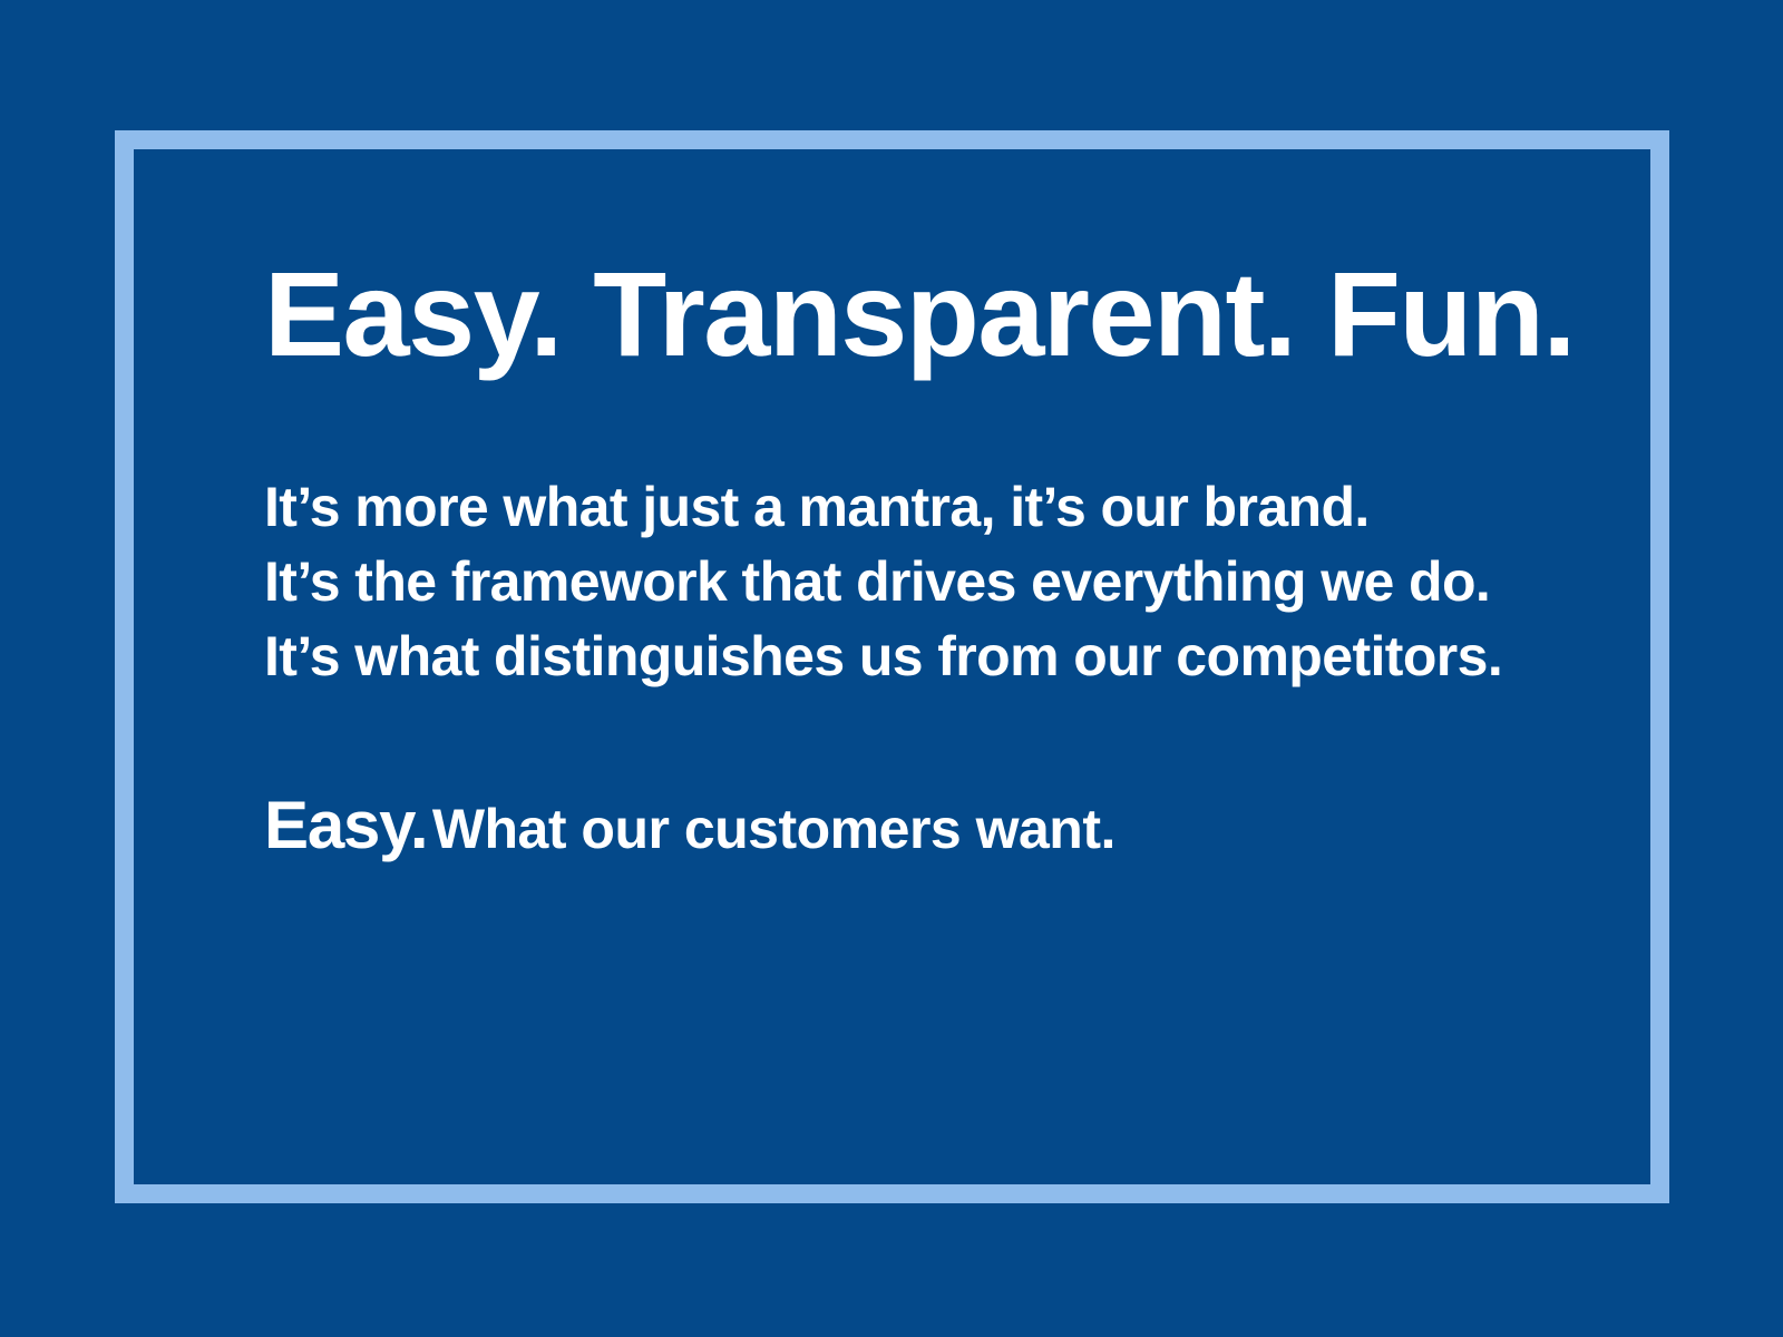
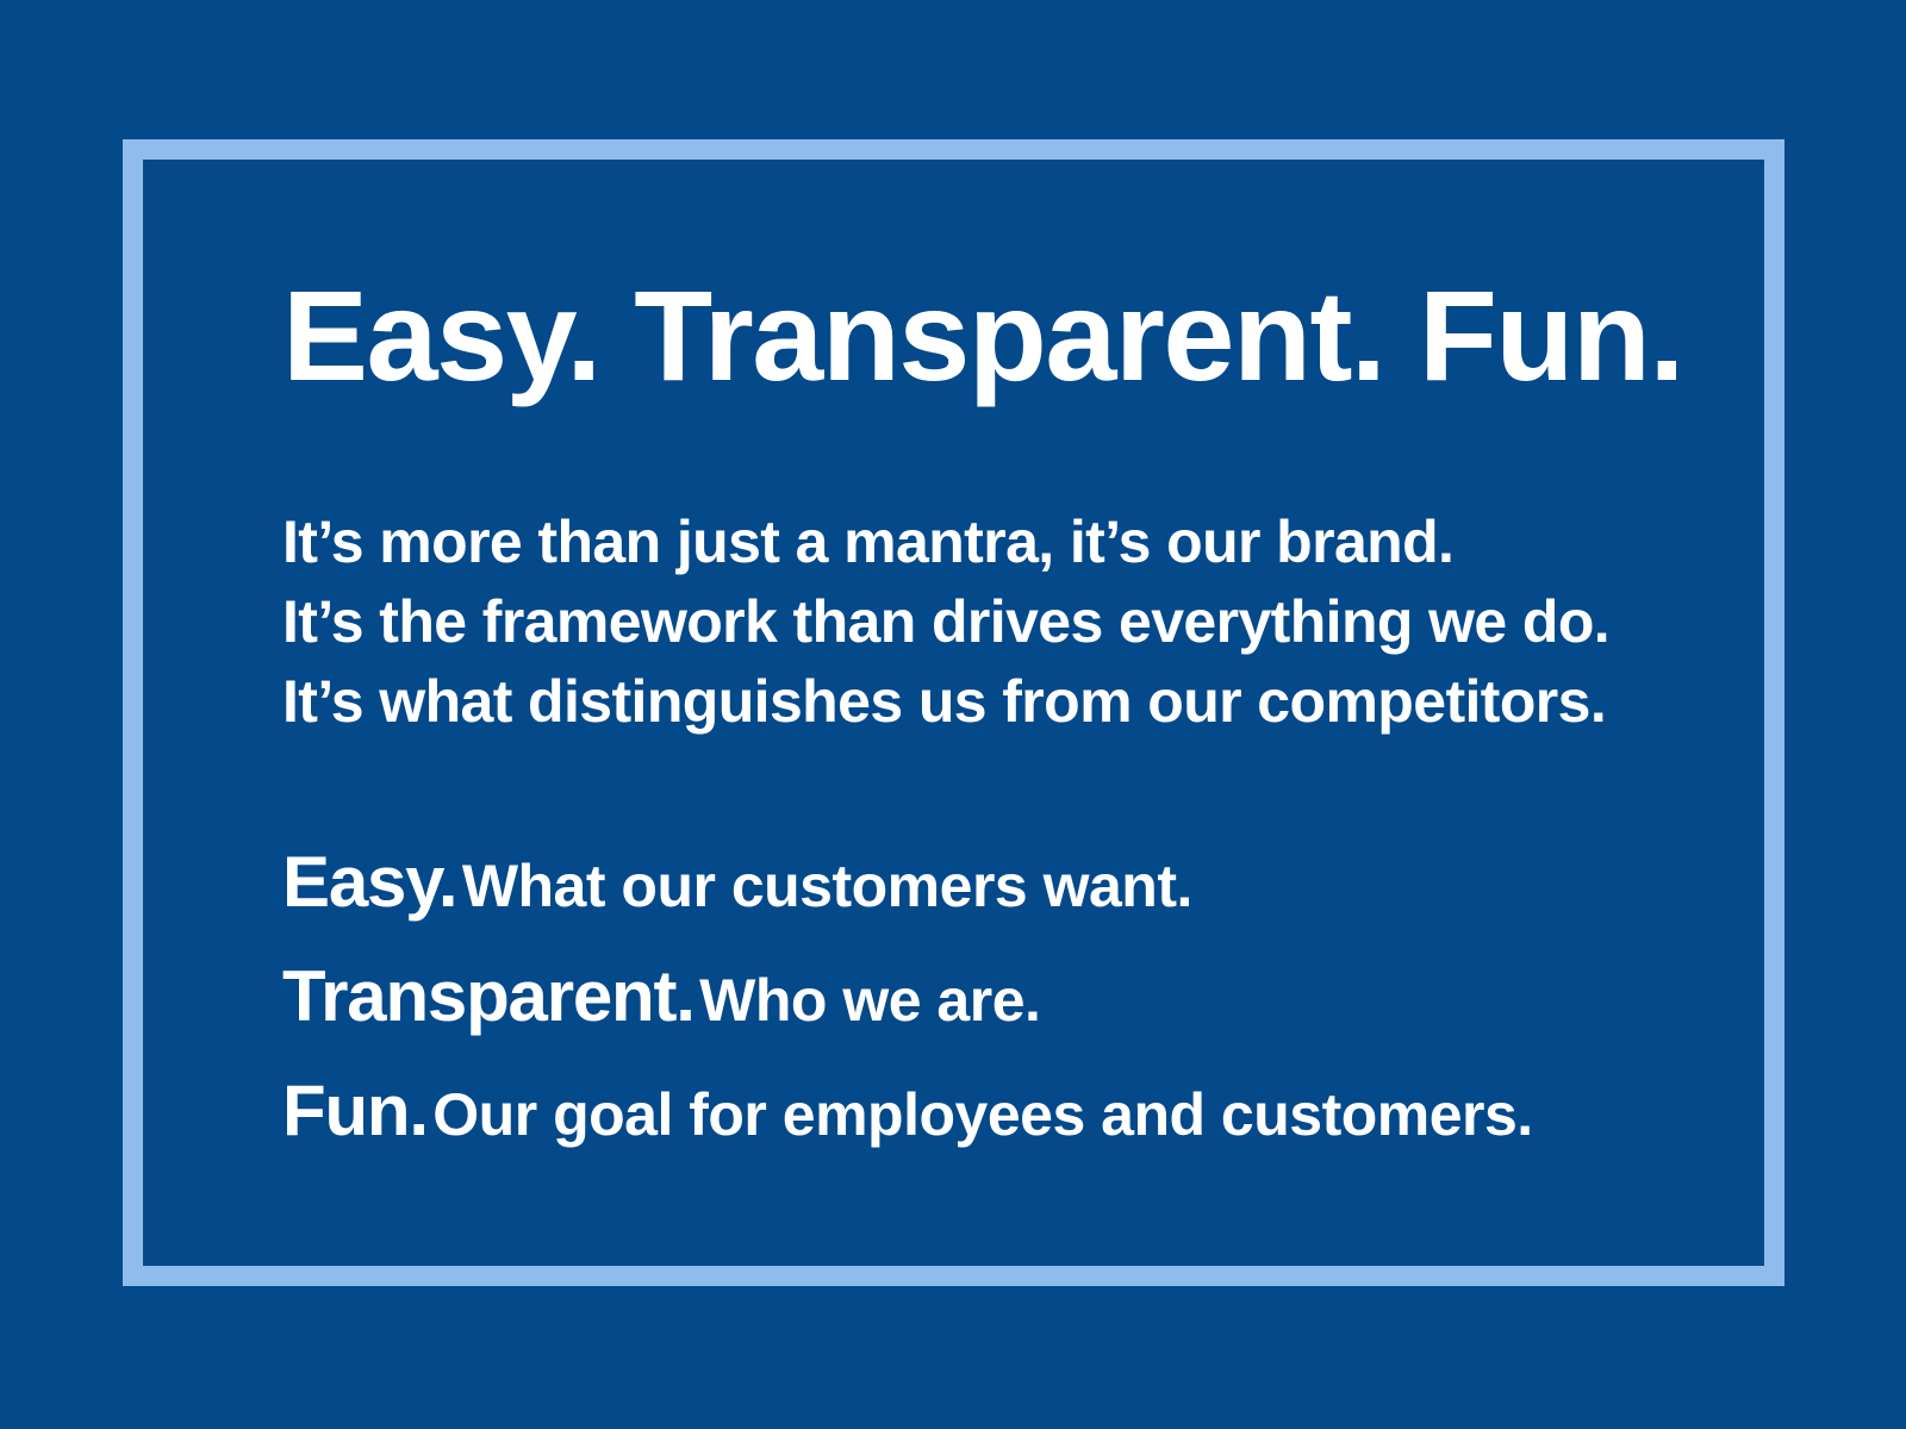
  Easy. Transparent. Fun.
- It’s more what just a mantra, it’s our brand.
+ It’s more than just a mantra, it’s our brand.
- It’s the framework that drives everything we do.
+ It’s the framework than drives everything we do.
  It’s what distinguishes us from our competitors.
  Easy. What our customers want.
+ Transparent. Who we are.
+ Fun. Our goal for employees and customers.
